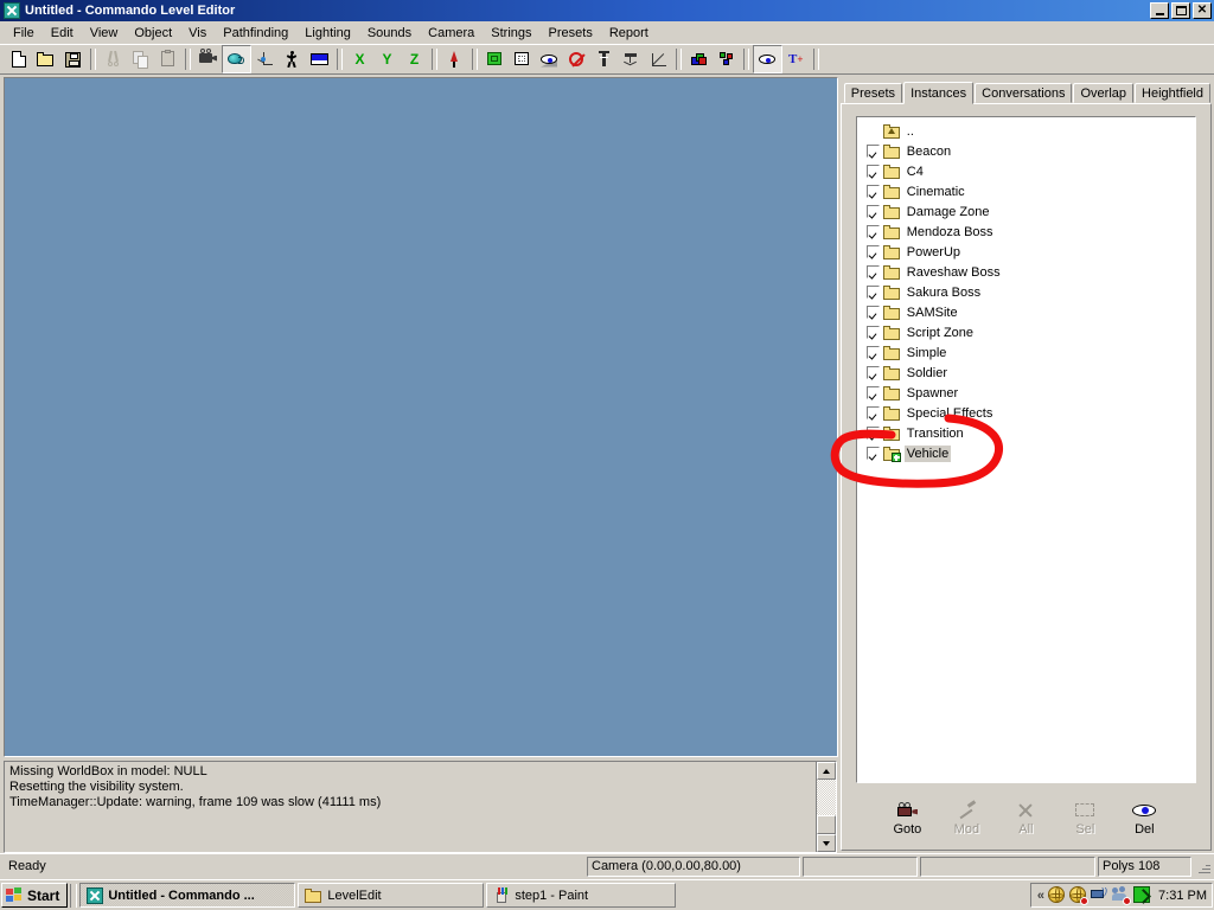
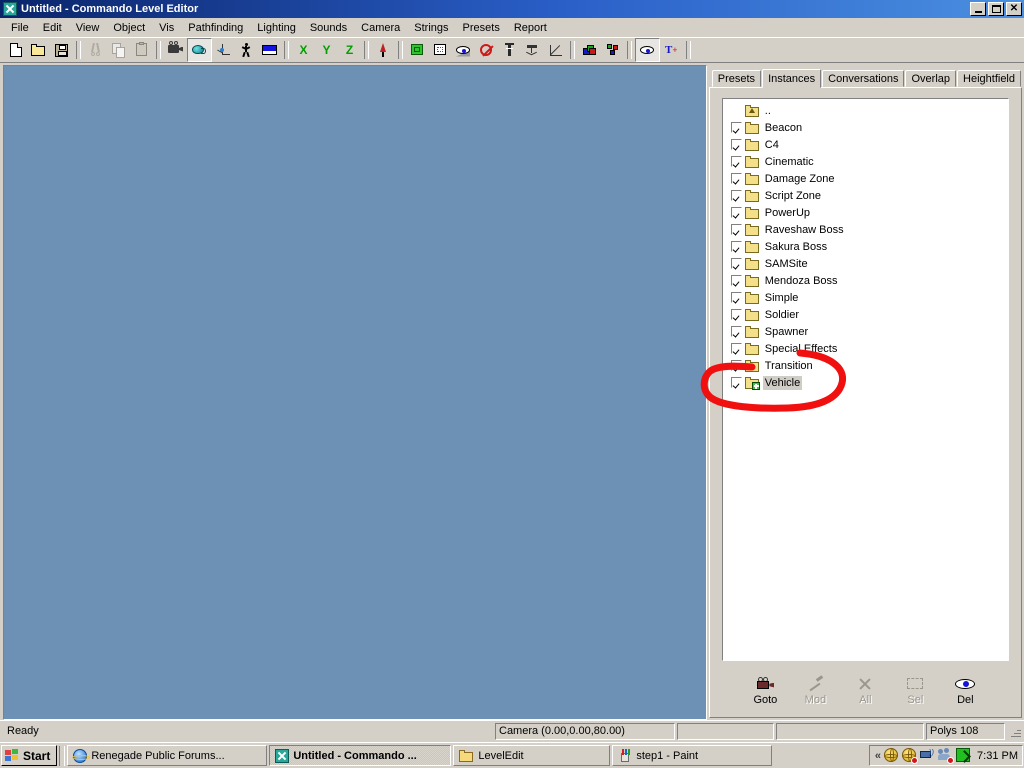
  Untitled - Commando Level Editor
  ✕
  File
  Edit
  View
  Object
  Vis
  Pathfinding
  Lighting
  Sounds
  Camera
  Strings
  Presets
  Report
  X
  Y
  Z
  T+
- Missing WorldBox in model: NULL
- Resetting the visibility system.
- TimeManager::Update: warning, frame 109 was slow (41111 ms)
  Presets
  Instances
  Conversations
  Overlap
  Heightfield
  ..
  Beacon
  C4
  Cinematic
  Damage Zone
- Mendoza Boss
+ Script Zone
  PowerUp
  Raveshaw Boss
  Sakura Boss
  SAMSite
- Script Zone
+ Mendoza Boss
  Simple
  Soldier
  Spawner
  Special Effects
  Transition
  Vehicle
  Goto
  Mod
  All
  Sel
  Del
  Ready
  Camera (0.00,0.00,80.00)
  Polys 108
  Start
+ Renegade Public Forums...
  Untitled - Commando ...
  LevelEdit
  step1 - Paint
  «
  ))
  7:31 PM
